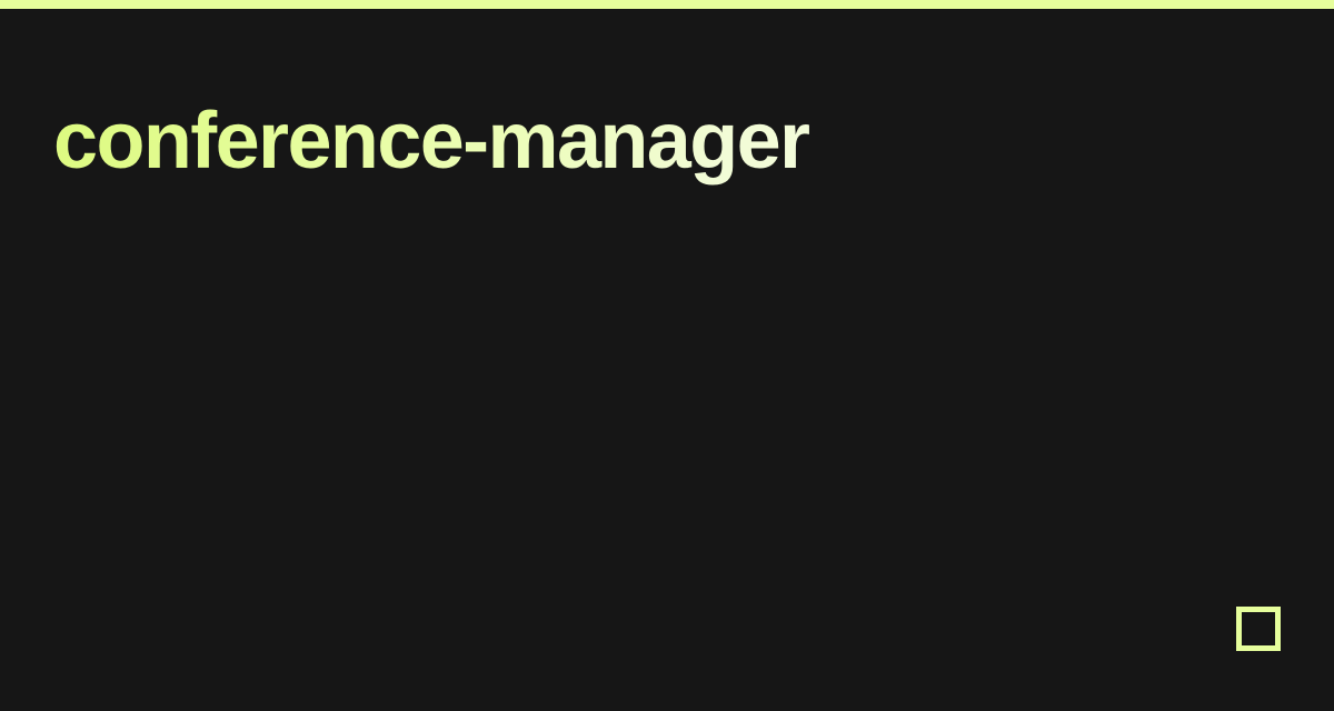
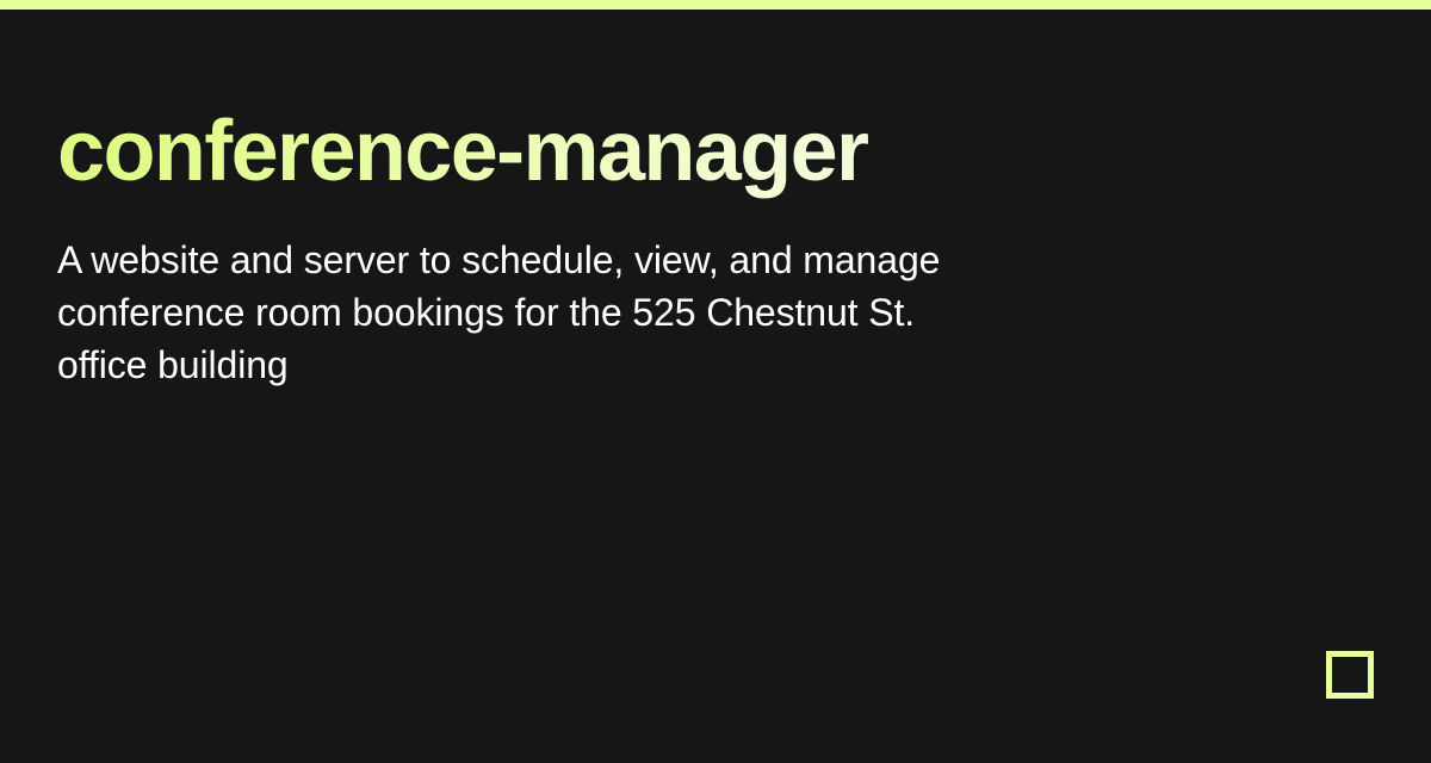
  conference-manager
+ A website and server to schedule, view, and manage conference room bookings for the 525 Chestnut St. office building
